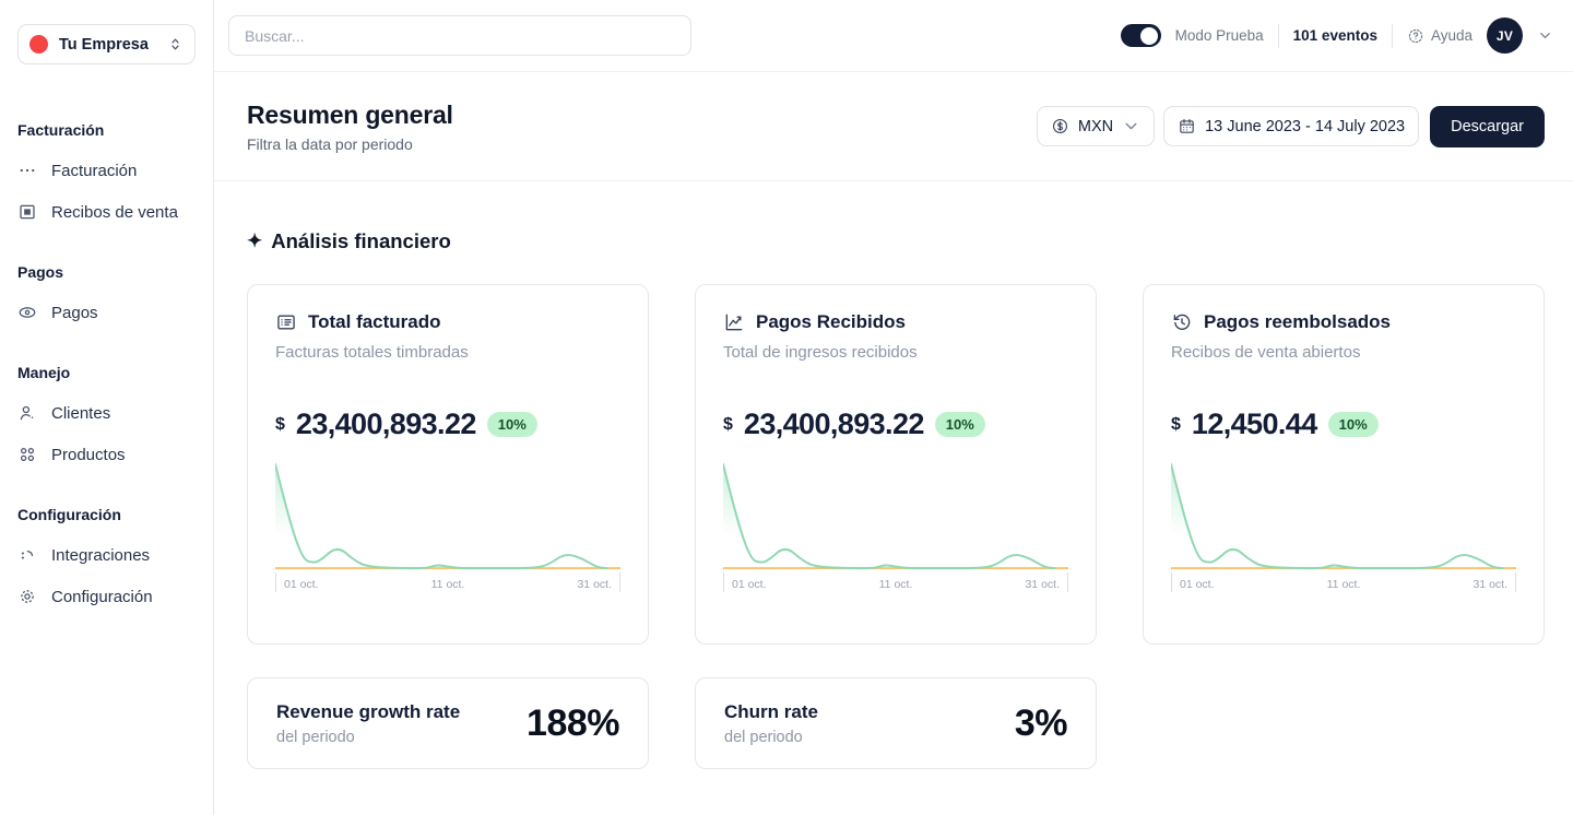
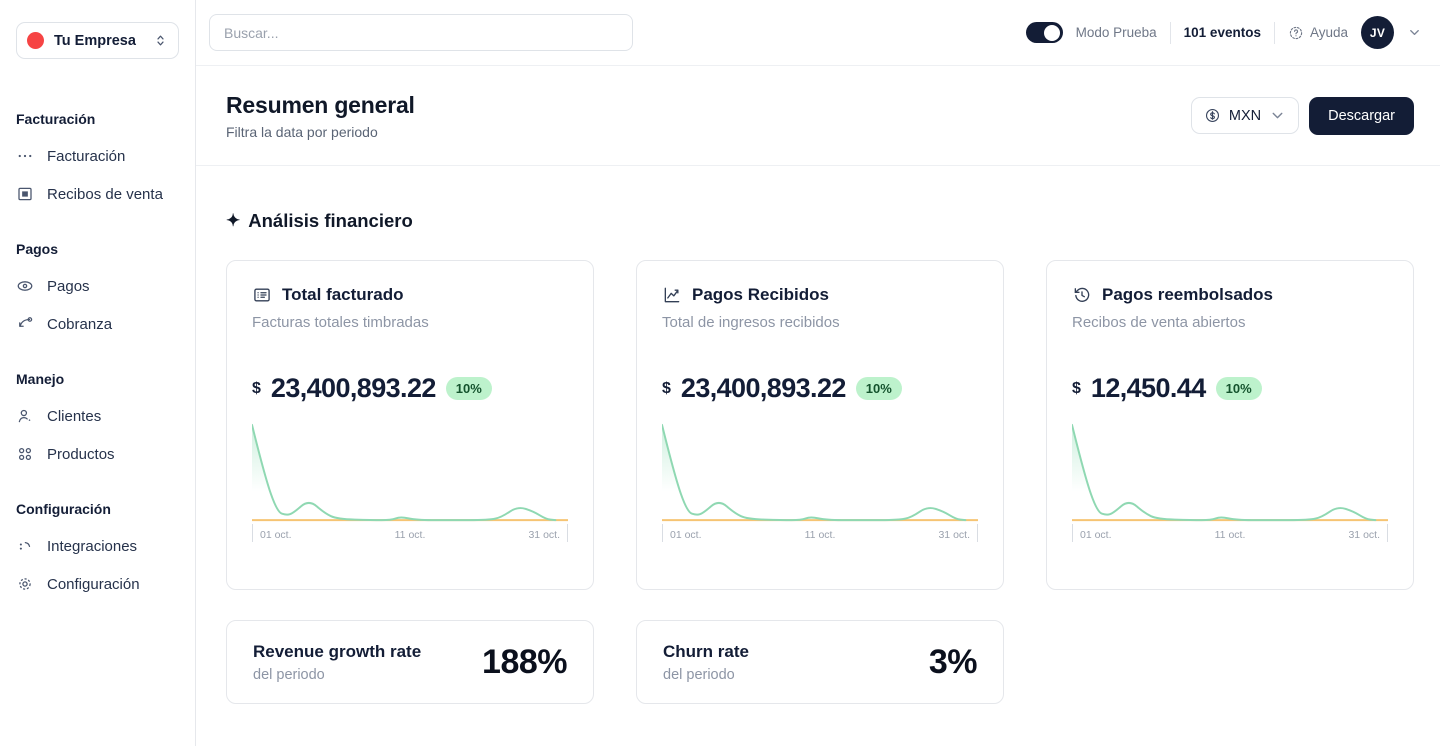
  Tu Empresa
  Facturación
  Facturación
  Recibos de venta
  Pagos
  Pagos
+ Cobranza
  Manejo
  Clientes
  Productos
  Configuración
  Integraciones
  Configuración
  Buscar...
  Modo Prueba
  101 eventos
  Ayuda
  JV
  Resumen general
  Filtra la data por periodo
  MXN
- 13 June 2023 - 14 July 2023
  Descargar
  ✦
  Análisis financiero
  Total facturado
  Facturas totales timbradas
  $
  23,400,893.22
  10%
  01 oct.
  11 oct.
  31 oct.
  Pagos Recibidos
  Total de ingresos recibidos
  $
  23,400,893.22
  10%
  01 oct.
  11 oct.
  31 oct.
  Pagos reembolsados
  Recibos de venta abiertos
  $
  12,450.44
  10%
  01 oct.
  11 oct.
  31 oct.
  Revenue growth rate
  del periodo
  188%
  Churn rate
  del periodo
  3%
